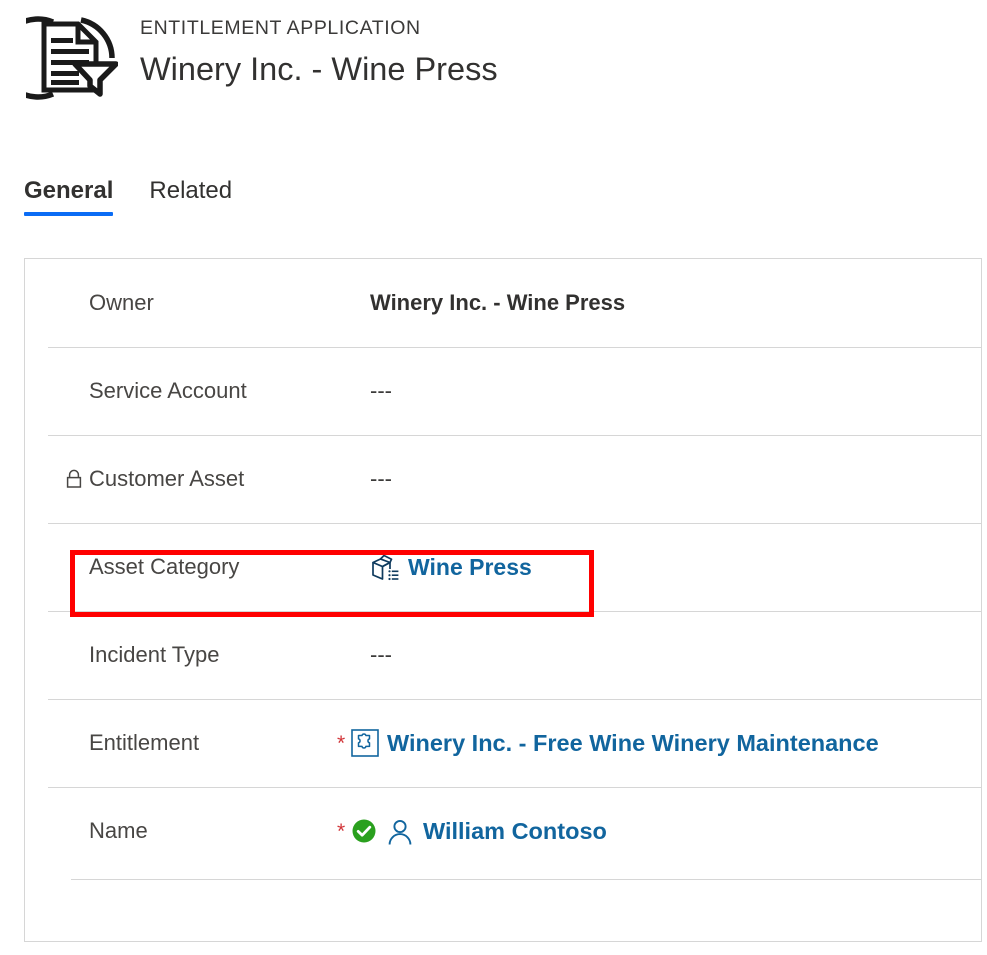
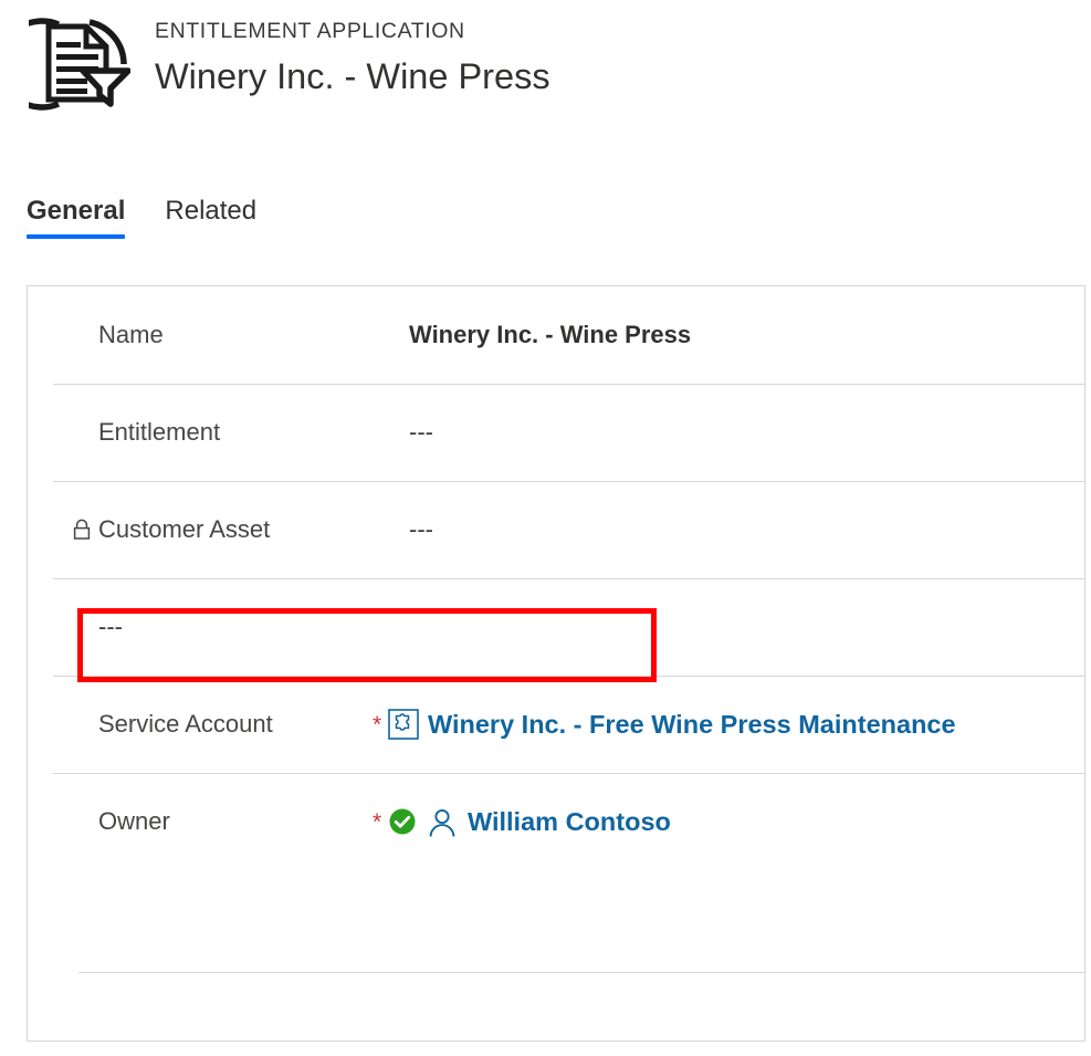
  ENTITLEMENT APPLICATION
  Winery Inc. - Wine Press
  General
  Related
- Owner
+ Name
  Winery Inc. - Wine Press
- Service Account
+ Entitlement
  ---
  Customer Asset
  ---
- Asset Category
- Wine Press
- Incident Type
  ---
- Entitlement
+ Service Account
  *
- Winery Inc. - Free Wine Winery Maintenance
+ Winery Inc. - Free Wine Press Maintenance
- Name
+ Owner
  *
  William Contoso
